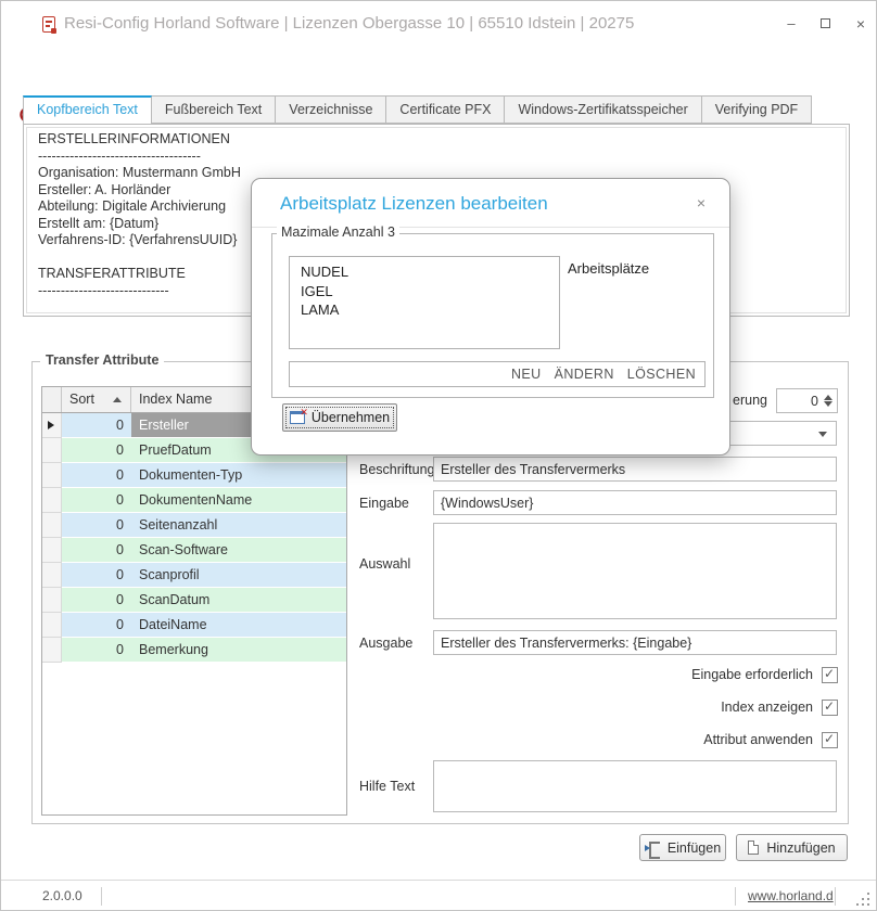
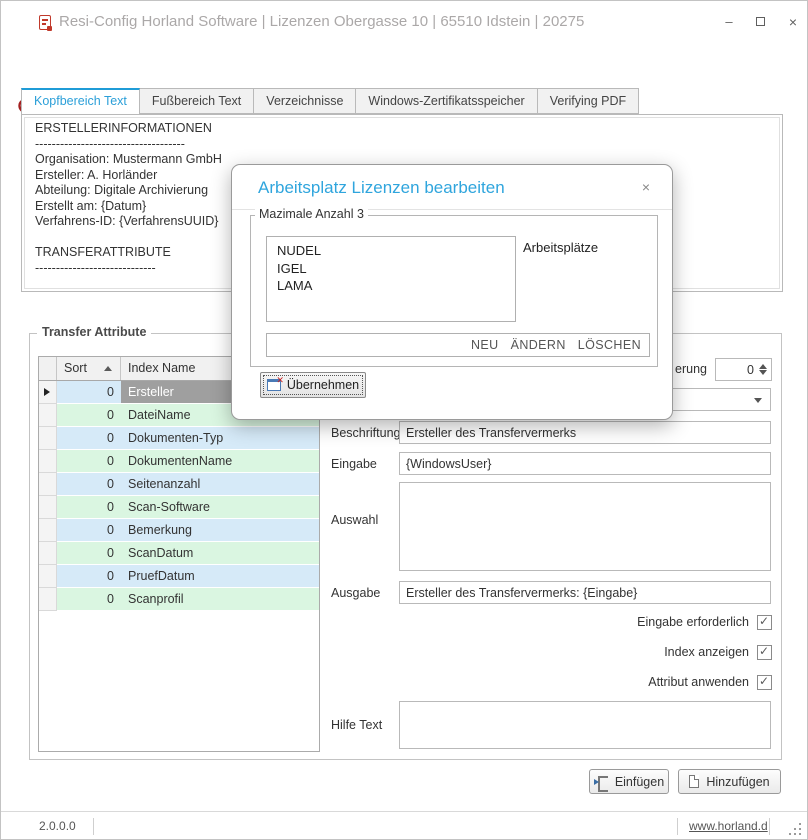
  Resi-Config Horland Software | Lizenzen Obergasse 10 | 65510 Idstein | 20275
  –
  ×
  Kopfbereich Text
  Fußbereich Text
  Verzeichnisse
- Certificate PFX
  Windows-Zertifikatsspeicher
  Verifying PDF
  ERSTELLERINFORMATIONEN
  ------------------------------------
  Organisation: Mustermann GmbH
  Ersteller: A. Horländer
  Abteilung: Digitale Archivierung
  Erstellt am: {Datum}
  Verfahrens-ID: {VerfahrensUUID}
  TRANSFERATTRIBUTE
  -----------------------------
  Transfer Attribute
  Sort
  Index Name
  0
  Ersteller
  0
- PruefDatum
+ DateiName
  0
  Dokumenten-Typ
  0
  DokumentenName
  0
  Seitenanzahl
  0
  Scan-Software
  0
- Scanprofil
+ Bemerkung
  0
  ScanDatum
  0
- DateiName
+ PruefDatum
  0
- Bemerkung
+ Scanprofil
  erung
  0
  Beschriftung
  Ersteller des Transfervermerks
  Eingabe
  {WindowsUser}
  Auswahl
  Ausgabe
  Ersteller des Transfervermerks: {Eingabe}
  Eingabe erforderlich
  ✓
  Index anzeigen
  ✓
  Attribut anwenden
  ✓
  Hilfe Text
  Einfügen
  Hinzufügen
  2.0.0.0
  www.horland.d
  Arbeitsplatz Lizenzen bearbeiten
  ×
  Mazimale Anzahl 3
  NUDEL
  IGEL
  LAMA
  Arbeitsplätze
  NEU
  ÄNDERN
  LÖSCHEN
  ✕
  Übernehmen
